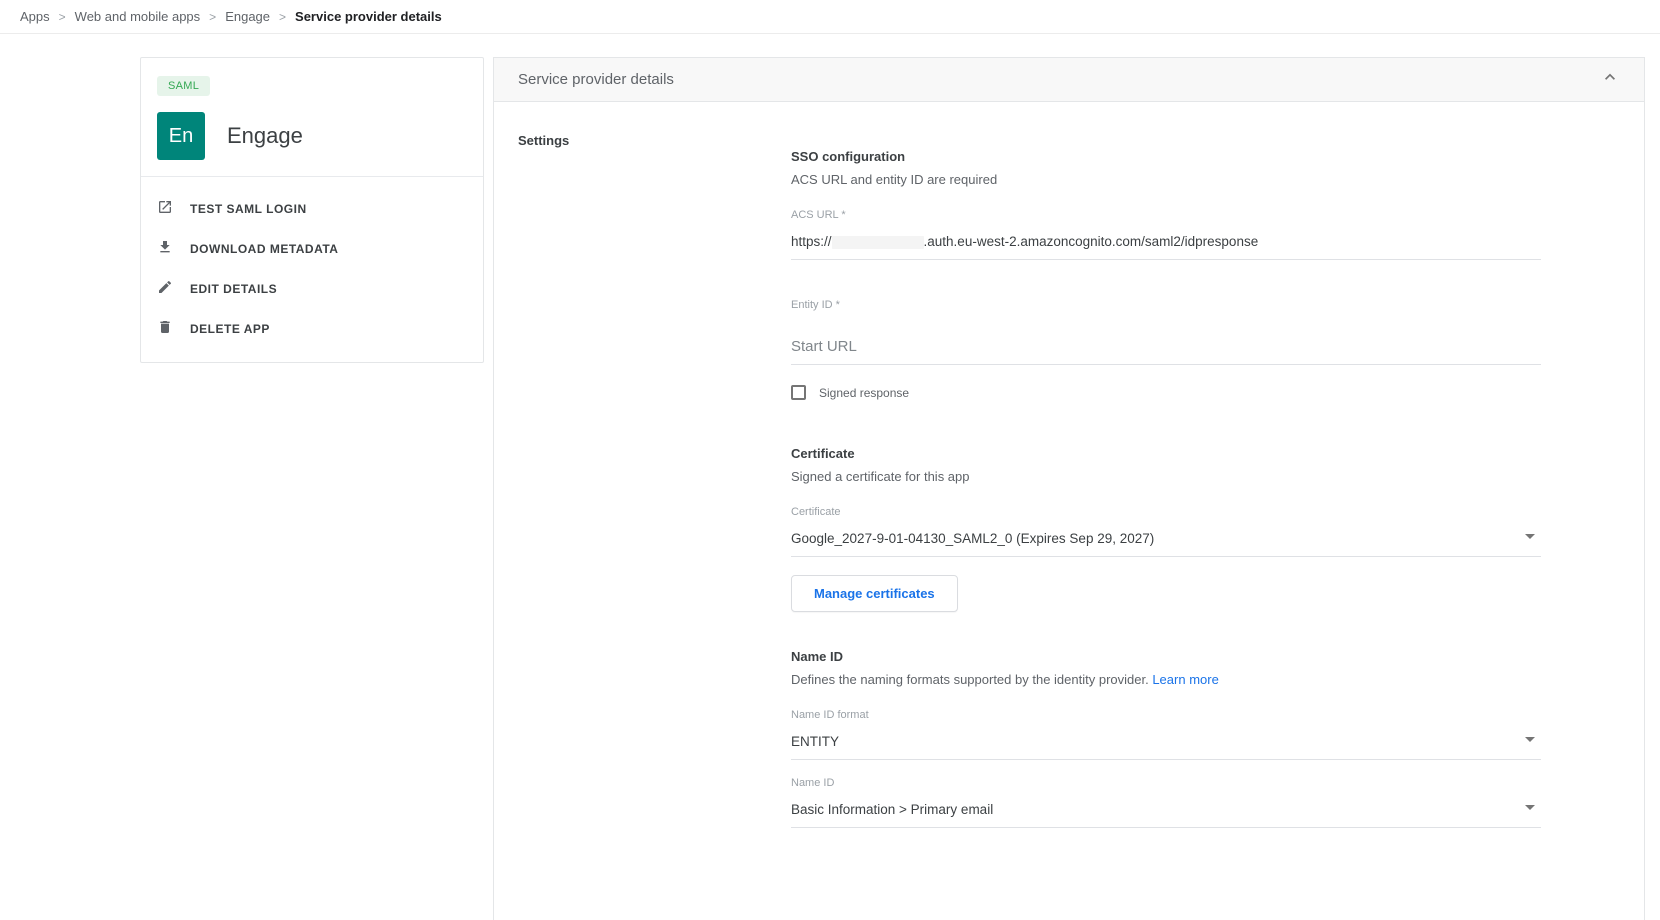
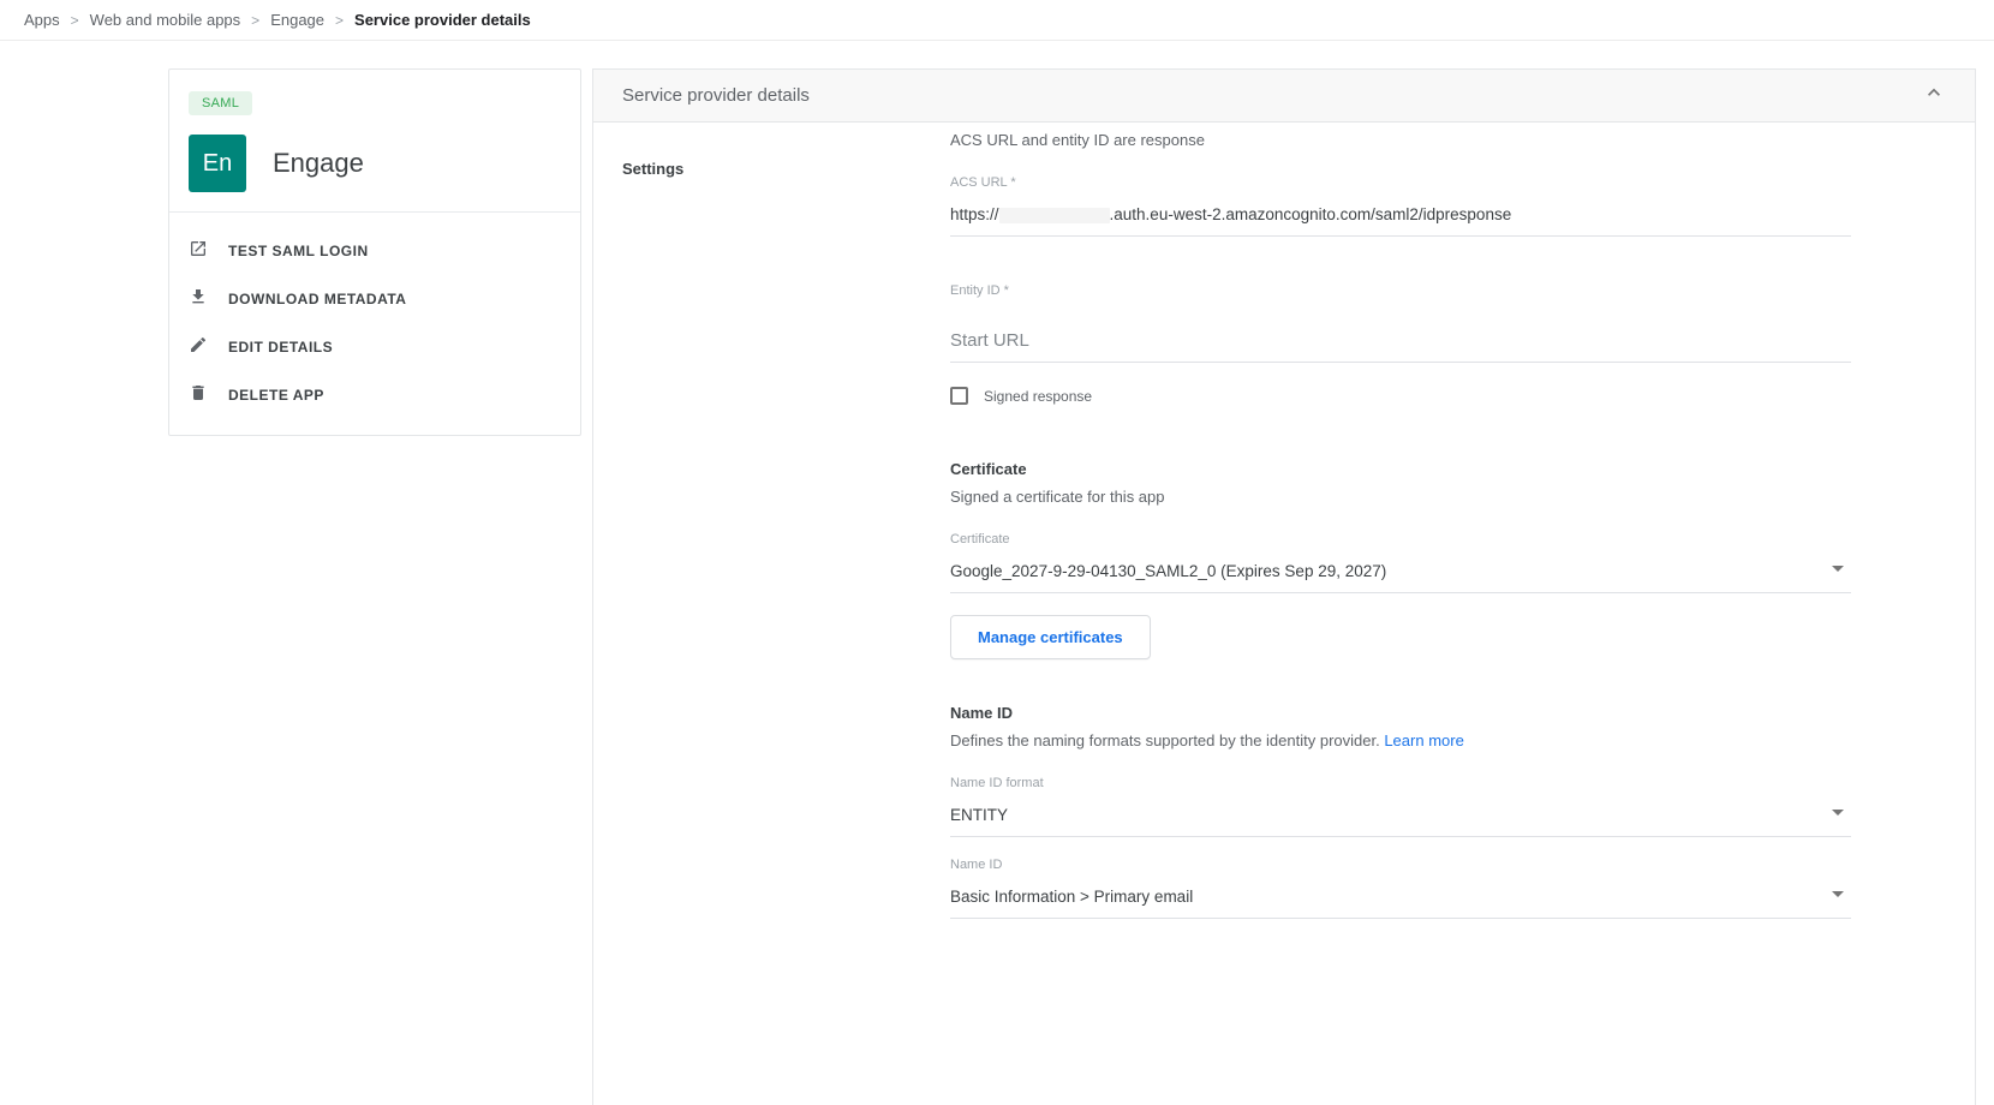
  Apps
  >
  Web and mobile apps
  >
  Engage
  >
  Service provider details
  SAML
  En
  Engage
  TEST SAML LOGIN
  DOWNLOAD METADATA
  EDIT DETAILS
  DELETE APP
  Service provider details
  Settings
- SSO configuration
- ACS URL and entity ID are required
+ ACS URL and entity ID are response
  ACS URL *
  https:// .auth.eu-west-2.amazoncognito.com/saml2/idpresponse
  Entity ID *
  Start URL
  Signed response
  Certificate
  Signed a certificate for this app
  Certificate
- Google_2027-9-01-04130_SAML2_0 (Expires Sep 29, 2027)
+ Google_2027-9-29-04130_SAML2_0 (Expires Sep 29, 2027)
  Manage certificates
  Name ID
  Defines the naming formats supported by the identity provider. Learn more
  Name ID format
  ENTITY
  Name ID
  Basic Information > Primary email
